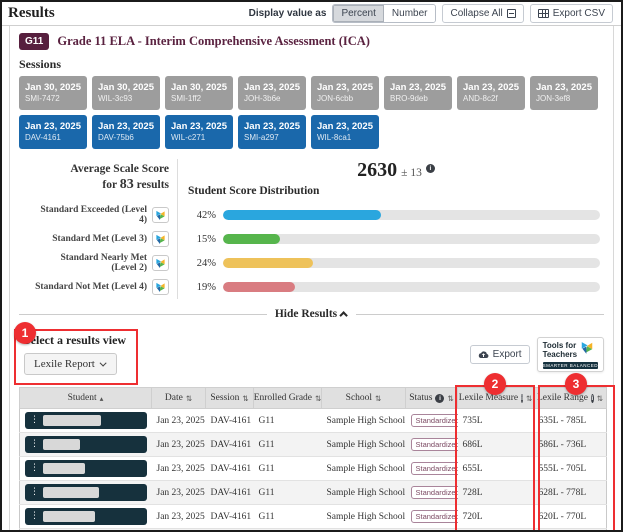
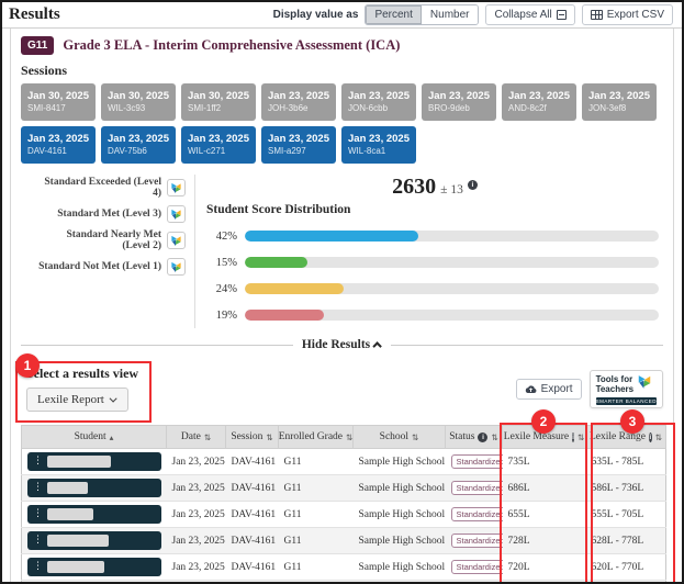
  Results
  Display value as
  Percent
  Number
  Collapse All
  Export CSV
  G11
- Grade 11 ELA - Interim Comprehensive Assessment (ICA)
+ Grade 3 ELA - Interim Comprehensive Assessment (ICA)
  Sessions
  Jan 30, 2025
- SMI-7472
+ SMI-8417
  Jan 30, 2025
  WIL-3c93
  Jan 30, 2025
  SMI-1ff2
  Jan 23, 2025
  JOH-3b6e
  Jan 23, 2025
  JON-6cbb
  Jan 23, 2025
  BRO-9deb
  Jan 23, 2025
  AND-8c2f
  Jan 23, 2025
  JON-3ef8
  Jan 23, 2025
  DAV-4161
  Jan 23, 2025
  DAV-75b6
  Jan 23, 2025
  WIL-c271
  Jan 23, 2025
  SMI-a297
  Jan 23, 2025
  WIL-8ca1
- Average Scale Score
- for 83 results
  Standard Exceeded (Level 4)
  Standard Met (Level 3)
  Standard Nearly Met (Level 2)
- Standard Not Met (Level 4)
+ Standard Not Met (Level 1)
  2630 ± 13
  Student Score Distribution
  42%
  15%
  24%
  19%
  Hide Results
  1
  lect a results view
  Lexile Report
  Export
  Tools for
  Teachers
  Student ▴	Date ⇅	Session ⇅	Enrolled Grade ⇅	School ⇅	Status ⇅	Lexile Measure ⇅	Lexile Range ⇅
  ⋮	Jan 23, 2025	DAV-4161	G11	Sample High School	Standardize	735L	635L - 785L
  ⋮	Jan 23, 2025	DAV-4161	G11	Sample High School	Standardize	686L	586L - 736L
  ⋮	Jan 23, 2025	DAV-4161	G11	Sample High School	Standardize	655L	555L - 705L
  ⋮	Jan 23, 2025	DAV-4161	G11	Sample High School	Standardize	728L	628L - 778L
  ⋮	Jan 23, 2025	DAV-4161	G11	Sample High School	Standardize	720L	620L - 770L
  2
  3
